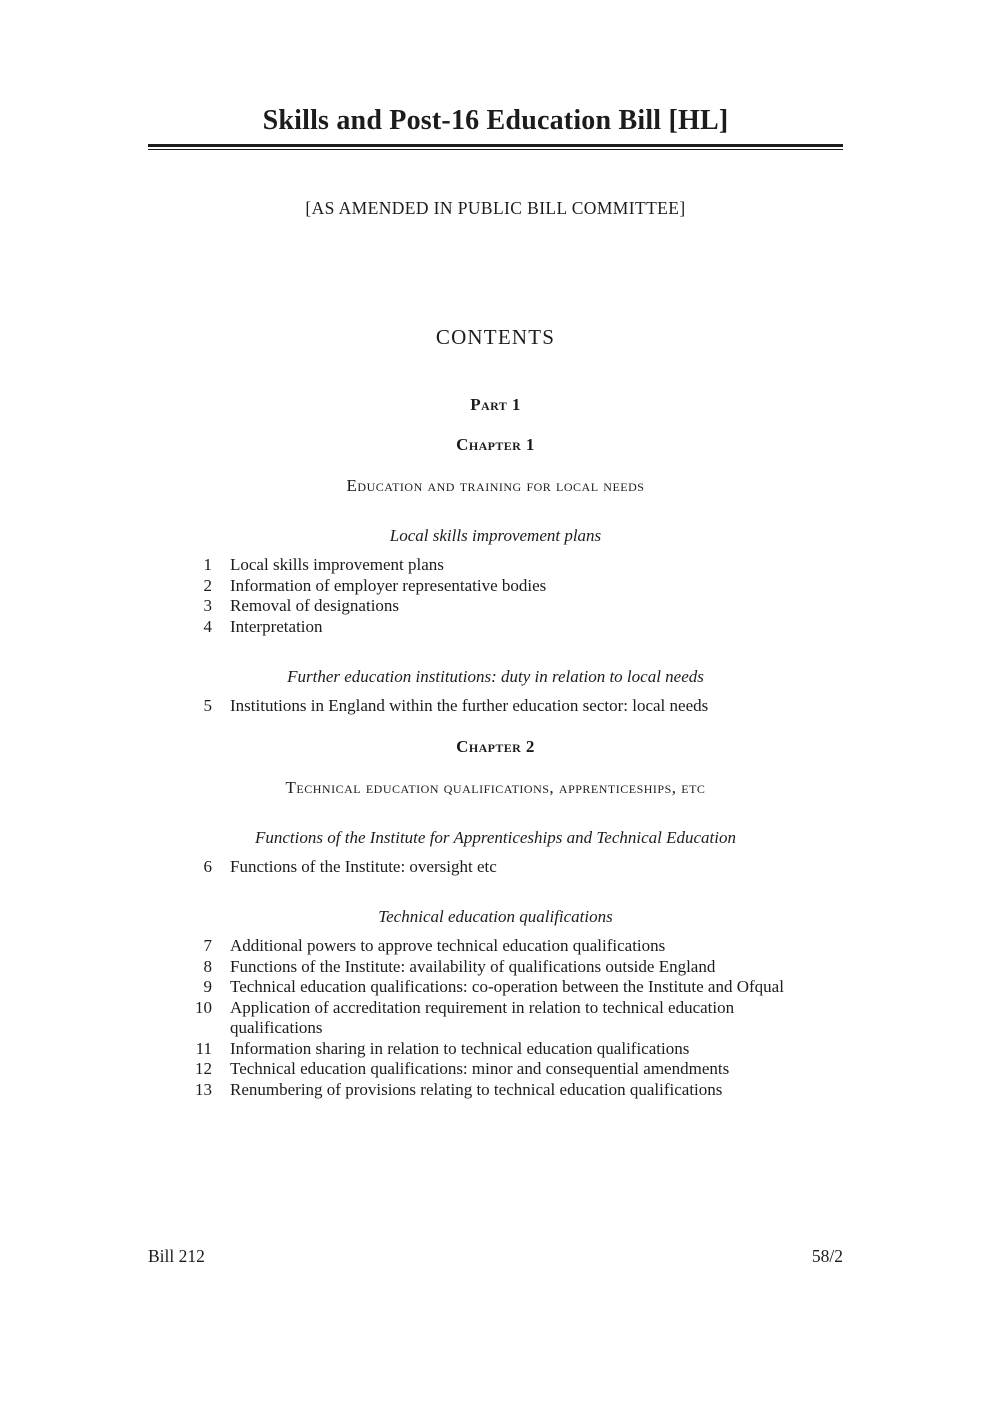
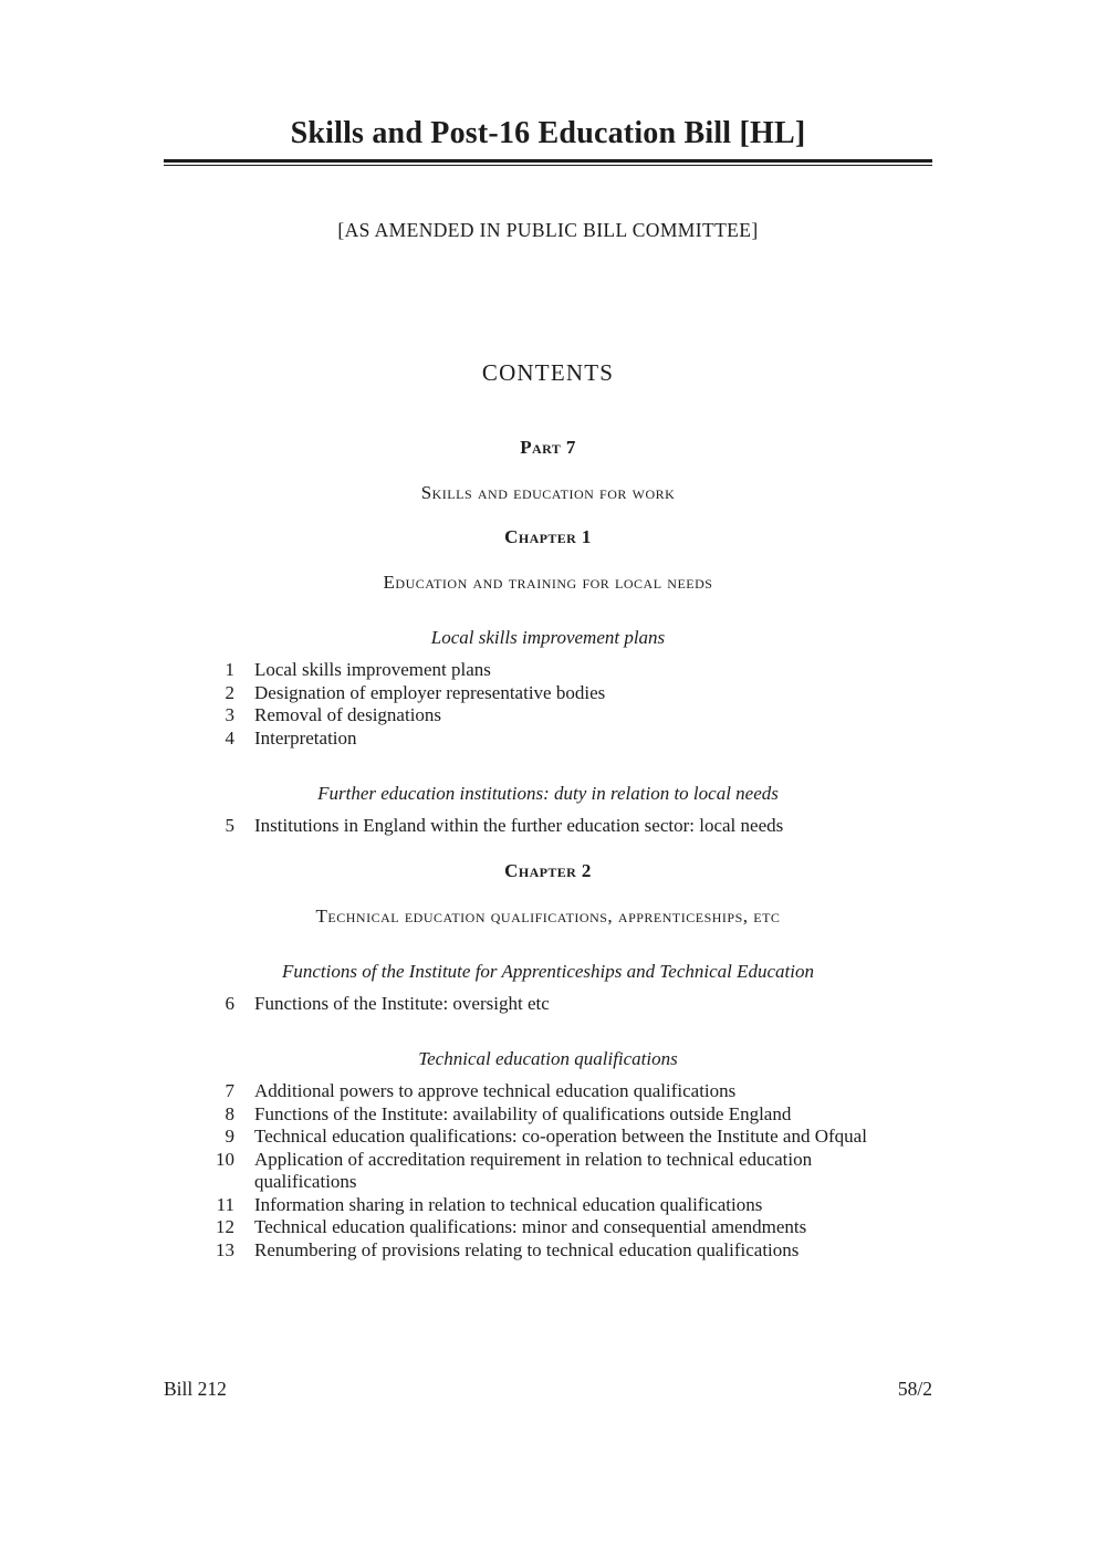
  Skills and Post-16 Education Bill [HL]
  [AS AMENDED IN PUBLIC BILL COMMITTEE]
  CONTENTS
- Part 1
+ Part 7
+ Skills and education for work
  Chapter 1
  Education and training for local needs
  Local skills improvement plans
  1
  Local skills improvement plans
  2
- Information of employer representative bodies
+ Designation of employer representative bodies
  3
  Removal of designations
  4
  Interpretation
  Further education institutions: duty in relation to local needs
  5
  Institutions in England within the further education sector: local needs
  Chapter 2
  Technical education qualifications, apprenticeships, etc
  Functions of the Institute for Apprenticeships and Technical Education
  6
  Functions of the Institute: oversight etc
  Technical education qualifications
  7
  Additional powers to approve technical education qualifications
  8
  Functions of the Institute: availability of qualifications outside England
  9
  Technical education qualifications: co-operation between the Institute and Ofqual
  10
  Application of accreditation requirement in relation to technical education qualifications
  11
  Information sharing in relation to technical education qualifications
  12
  Technical education qualifications: minor and consequential amendments
  13
  Renumbering of provisions relating to technical education qualifications
  Bill 212
  58/2
